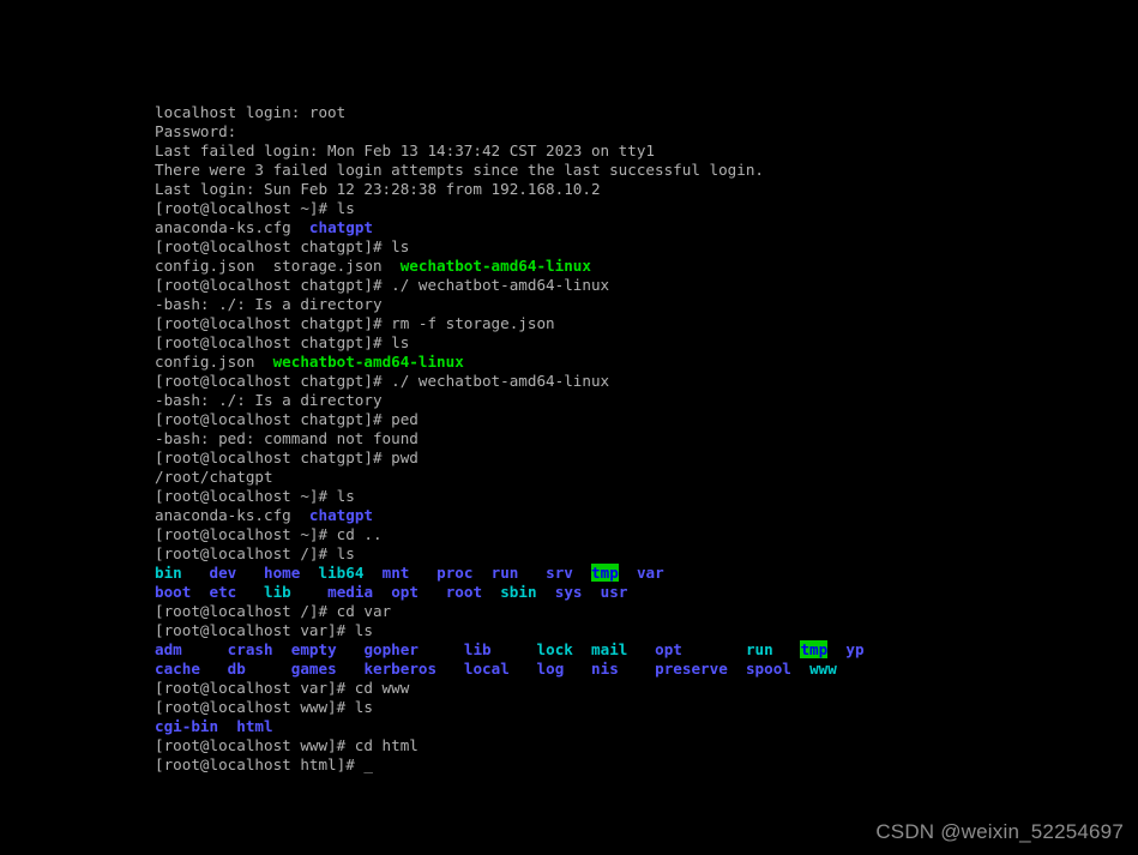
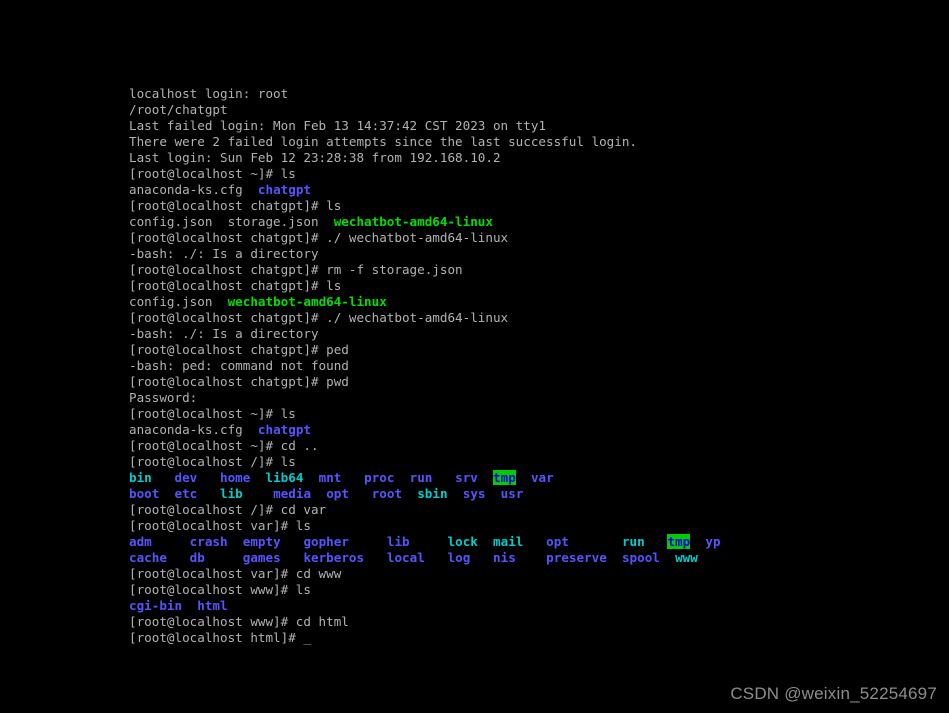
  localhost login: root
- Password:
+ /root/chatgpt
  Last failed login: Mon Feb 13 14:37:42 CST 2023 on tty1
- There were 3 failed login attempts since the last successful login.
+ There were 2 failed login attempts since the last successful login.
  Last login: Sun Feb 12 23:28:38 from 192.168.10.2
  [root@localhost ~]# ls
  anaconda-ks.cfg chatgpt
  [root@localhost chatgpt]# ls
  config.json storage.json wechatbot-amd64-linux
  [root@localhost chatgpt]# ./ wechatbot-amd64-linux
  -bash: ./: Is a directory
  [root@localhost chatgpt]# rm -f storage.json
  [root@localhost chatgpt]# ls
  config.json wechatbot-amd64-linux
  [root@localhost chatgpt]# ./ wechatbot-amd64-linux
  -bash: ./: Is a directory
  [root@localhost chatgpt]# ped
  -bash: ped: command not found
  [root@localhost chatgpt]# pwd
- /root/chatgpt
+ Password:
  [root@localhost ~]# ls
  anaconda-ks.cfg chatgpt
  [root@localhost ~]# cd ..
  [root@localhost /]# ls
  bin dev home lib64 mnt proc run srv tmp var
  boot etc lib media opt root sbin sys usr
  [root@localhost /]# cd var
  [root@localhost var]# ls
  adm crash empty gopher lib lock mail opt run tmp yp
  cache db games kerberos local log nis preserve spool www
  [root@localhost var]# cd www
  [root@localhost www]# ls
  cgi-bin html
  [root@localhost www]# cd html
  [root@localhost html]# _
  CSDN @weixin_52254697
